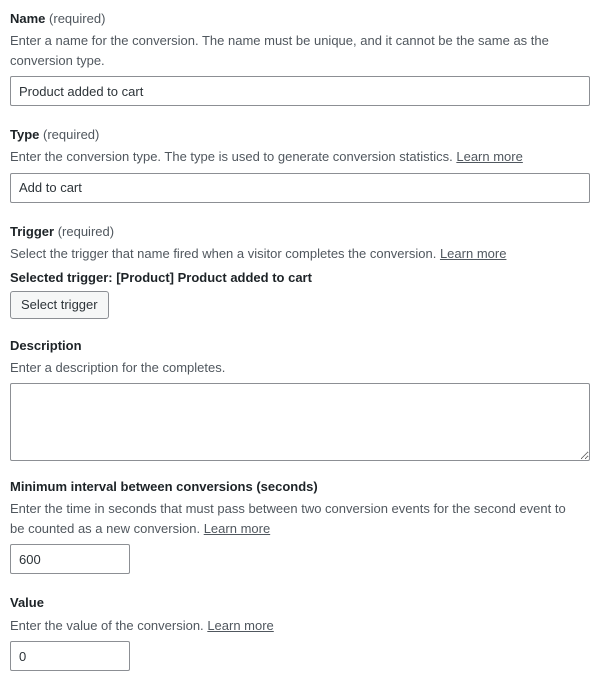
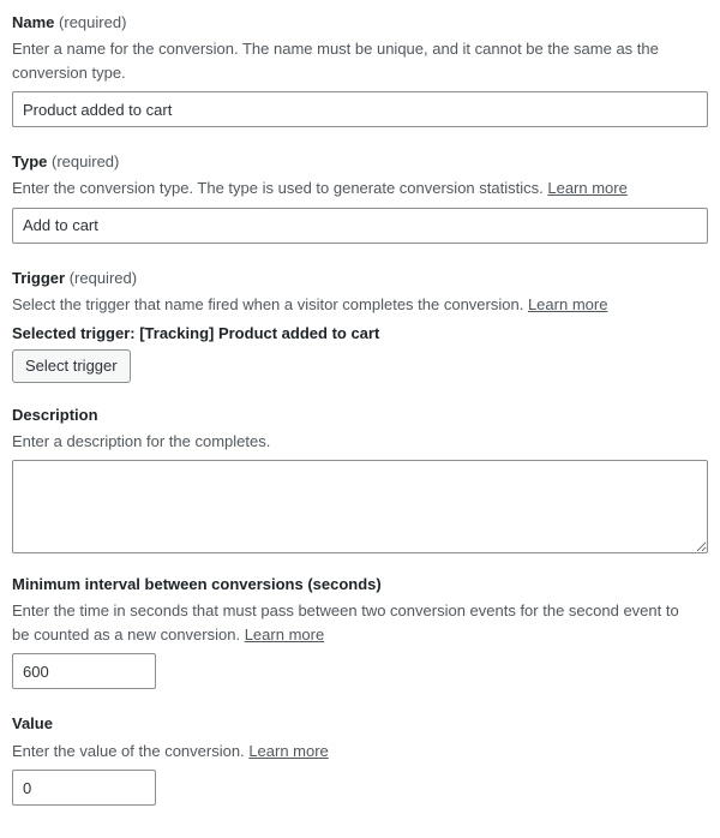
  Name (required)
  Enter a name for the conversion. The name must be unique, and it cannot be the same as the conversion type.
  Product added to cart
  Type (required)
  Enter the conversion type. The type is used to generate conversion statistics. Learn more
  Add to cart
  Trigger (required)
  Select the trigger that name fired when a visitor completes the conversion. Learn more
- Selected trigger: [Product] Product added to cart
+ Selected trigger: [Tracking] Product added to cart
  Select trigger
  Description
  Enter a description for the completes.
  Minimum interval between conversions (seconds)
  Enter the time in seconds that must pass between two conversion events for the second event to be counted as a new conversion. Learn more
  600
  Value
  Enter the value of the conversion. Learn more
  0
